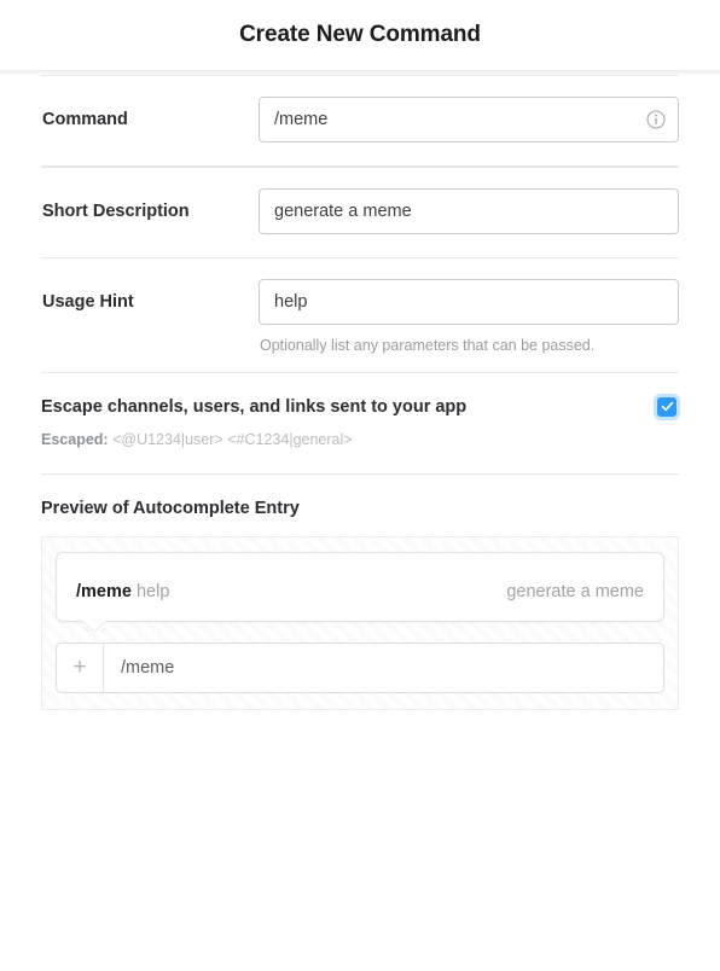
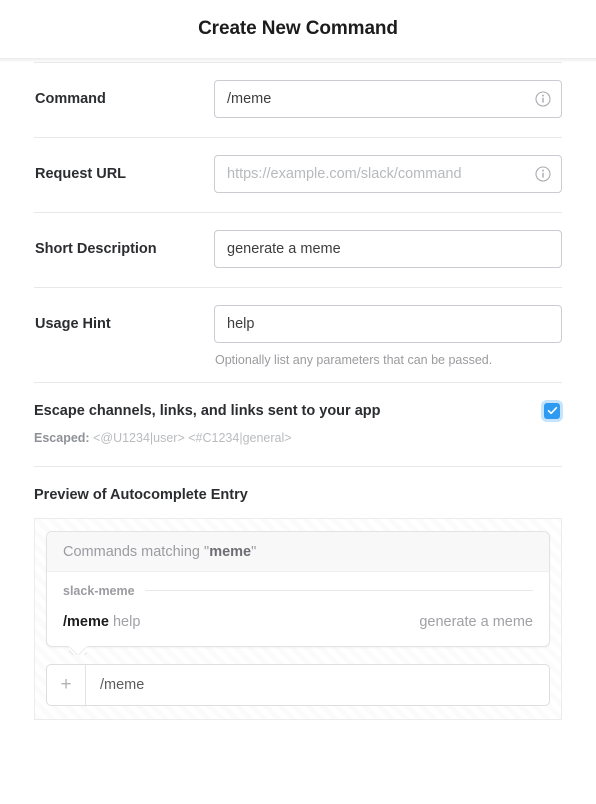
  Create New Command
  Command
  /meme
+ Request URL
+ https://example.com/slack/command
  Short Description
  generate a meme
  Usage Hint
  help
  Optionally list any parameters that can be passed.
- Escape channels, users, and links sent to your app
+ Escape channels, links, and links sent to your app
  Escaped: <@U1234|user> <#C1234|general>
  Preview of Autocomplete Entry
+ Commands matching "meme"
+ slack-meme
  /meme help
  generate a meme
  +
  /meme
